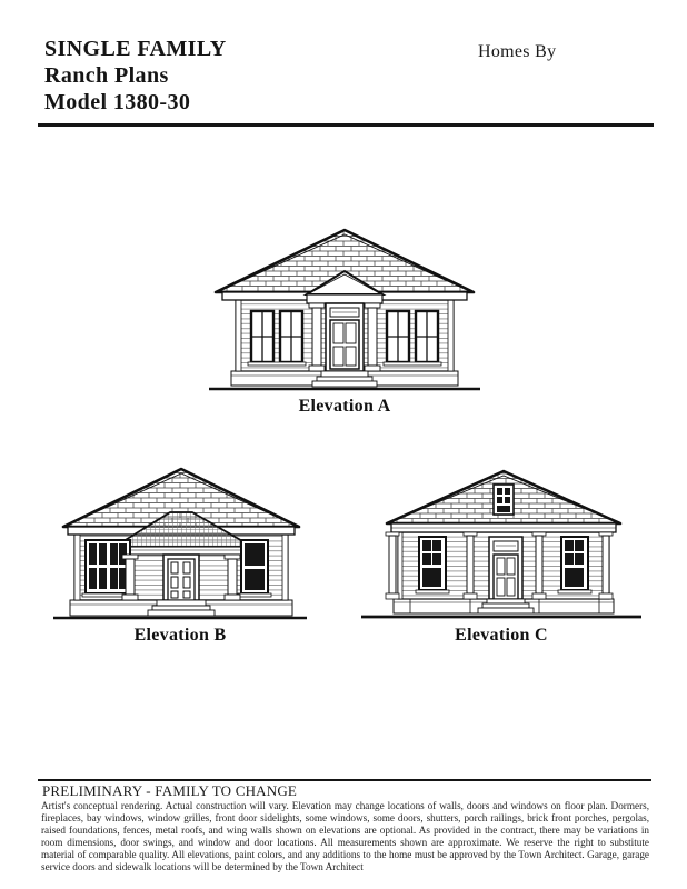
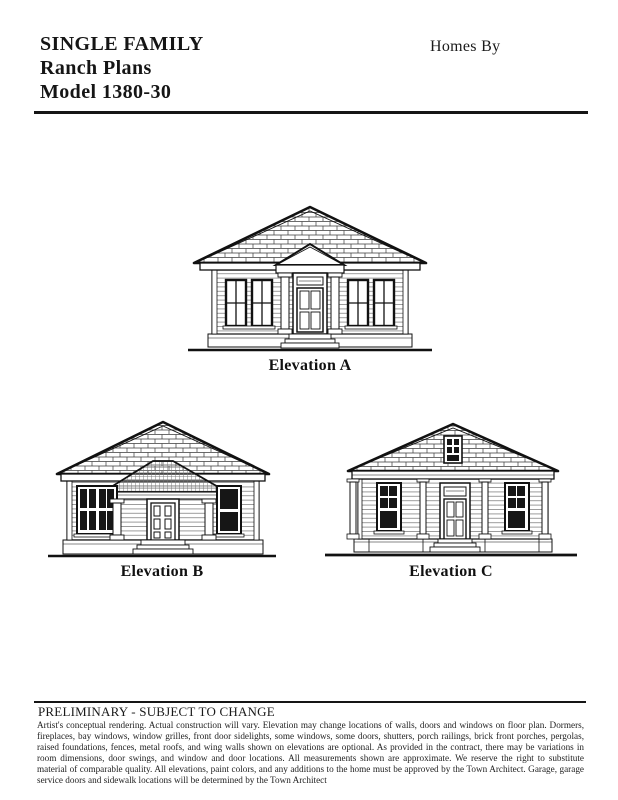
  SINGLE FAMILY
  Ranch Plans
  Model 1380-30
  Homes By
  Elevation A
  Elevation B
  Elevation C
- PRELIMINARY - FAMILY TO CHANGE
+ PRELIMINARY - SUBJECT TO CHANGE
  Artist's conceptual rendering. Actual construction will vary. Elevation may change locations of walls, doors and windows on floor plan. Dormers, fireplaces, bay windows, window grilles, front door sidelights, some windows, some doors, shutters, porch railings, brick front porches, pergolas, raised foundations, fences, metal roofs, and wing walls shown on elevations are optional. As provided in the contract, there may be variations in room dimensions, door swings, and window and door locations. All measurements shown are approximate. We reserve the right to substitute material of comparable quality. All elevations, paint colors, and any additions to the home must be approved by the Town Architect. Garage, garage service doors and sidewalk locations will be determined by the Town Architect
